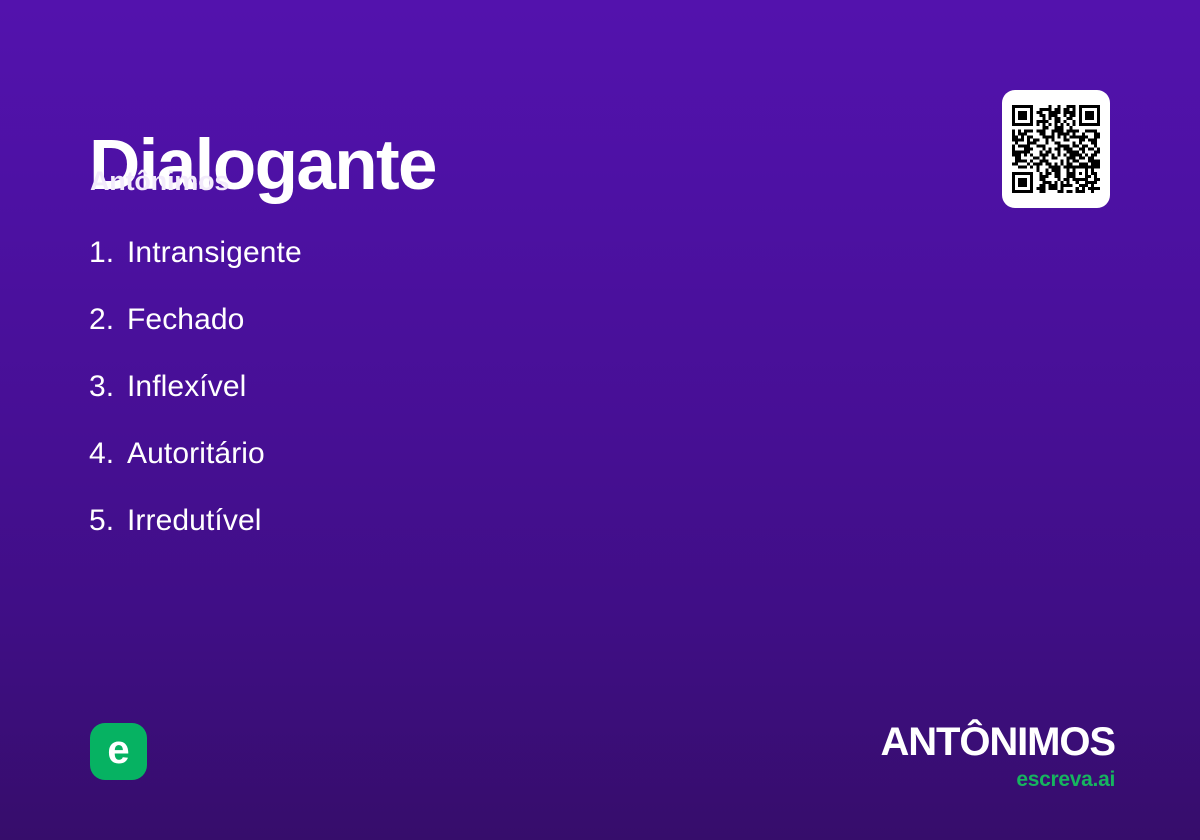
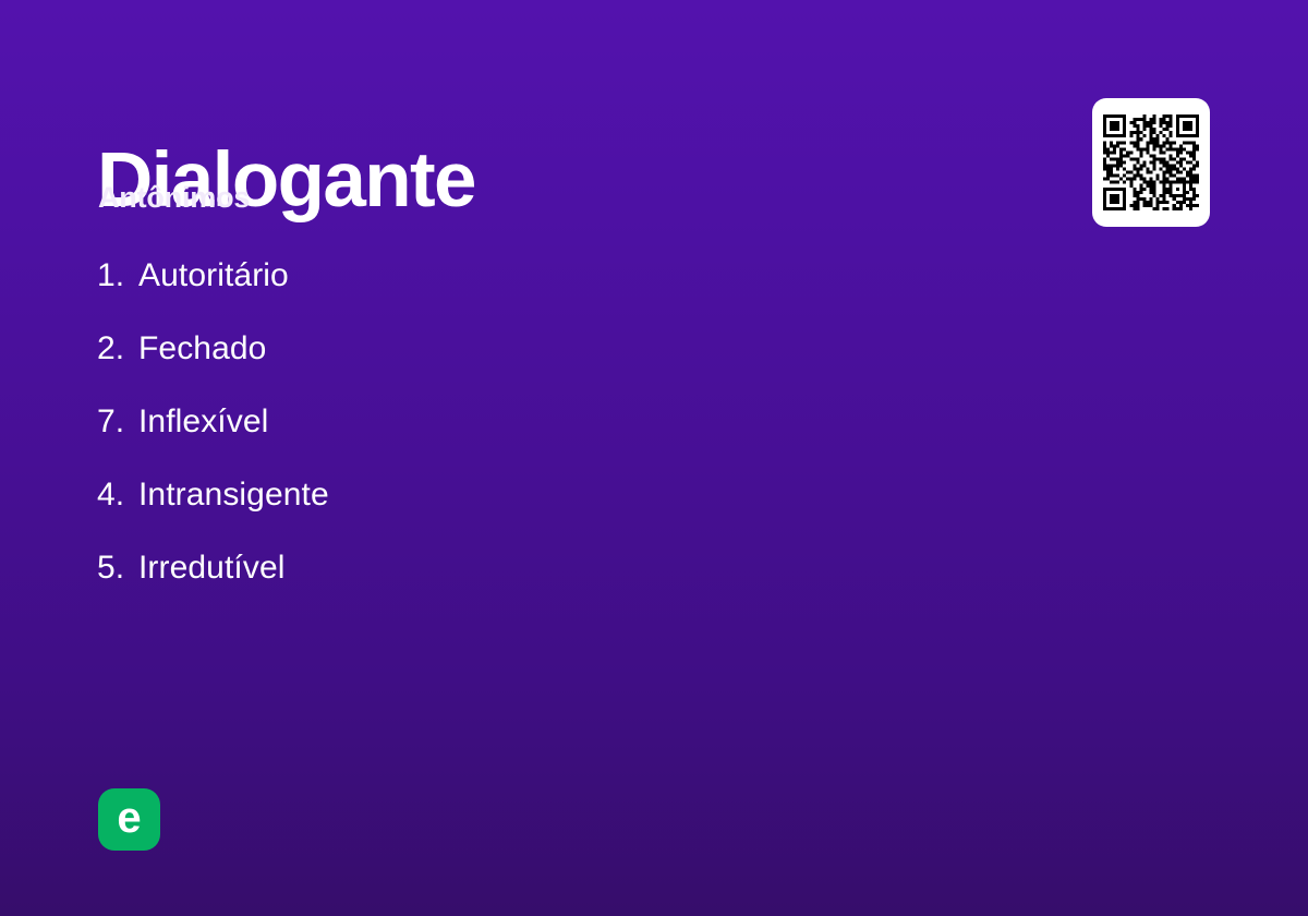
  Dialogante
  Antônimos
- 1. Intransigente
+ 1. Autoritário
  2. Fechado
- 3. Inflexível
+ 7. Inflexível
- 4. Autoritário
+ 4. Intransigente
  5. Irredutível
  e
- ANTÔNIMOS
- escreva.ai
